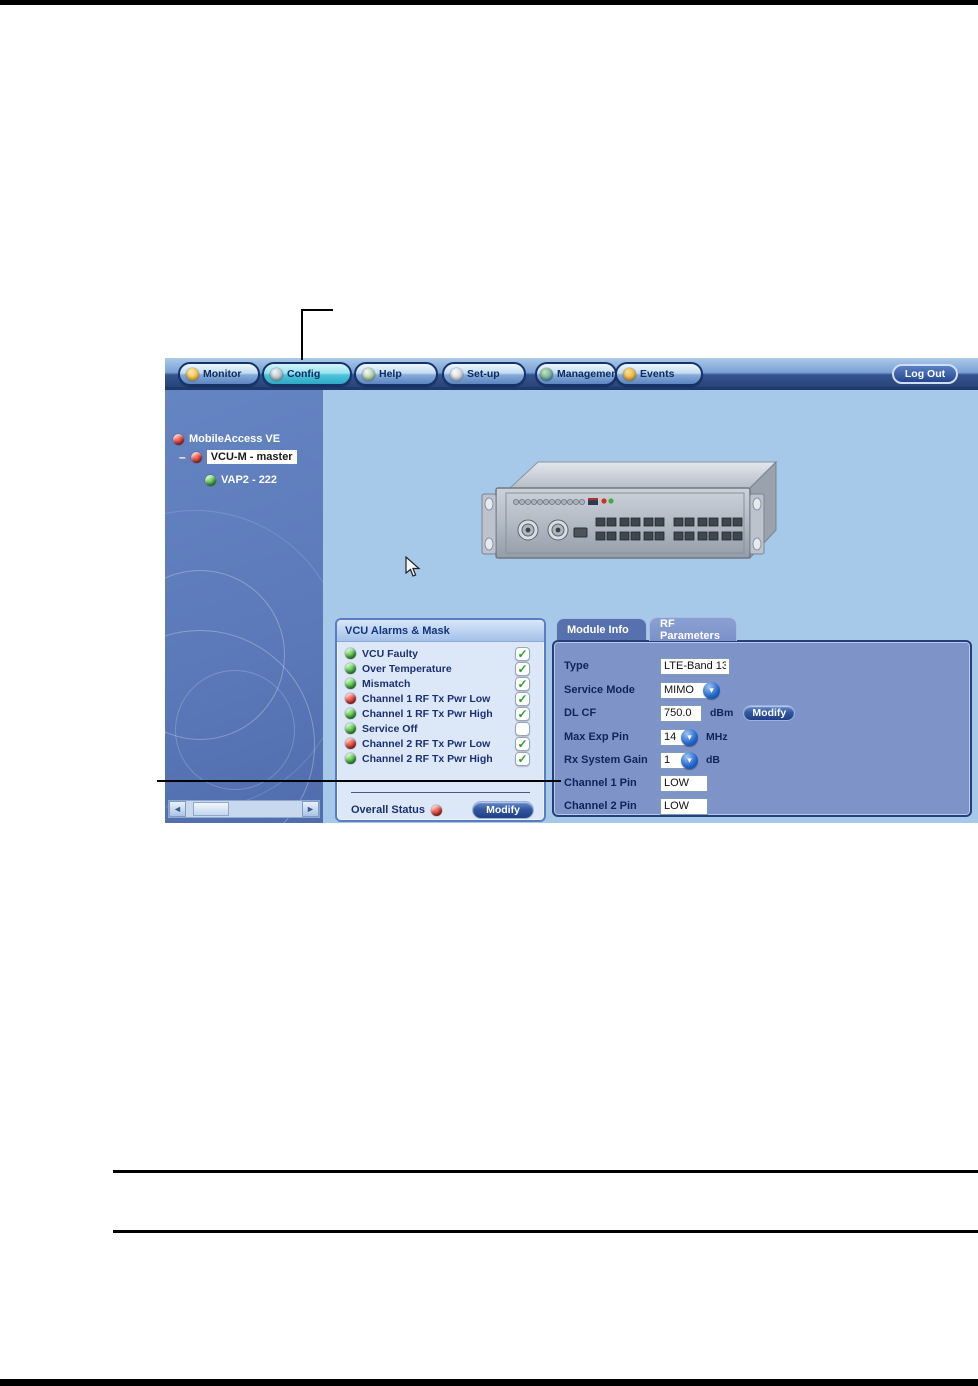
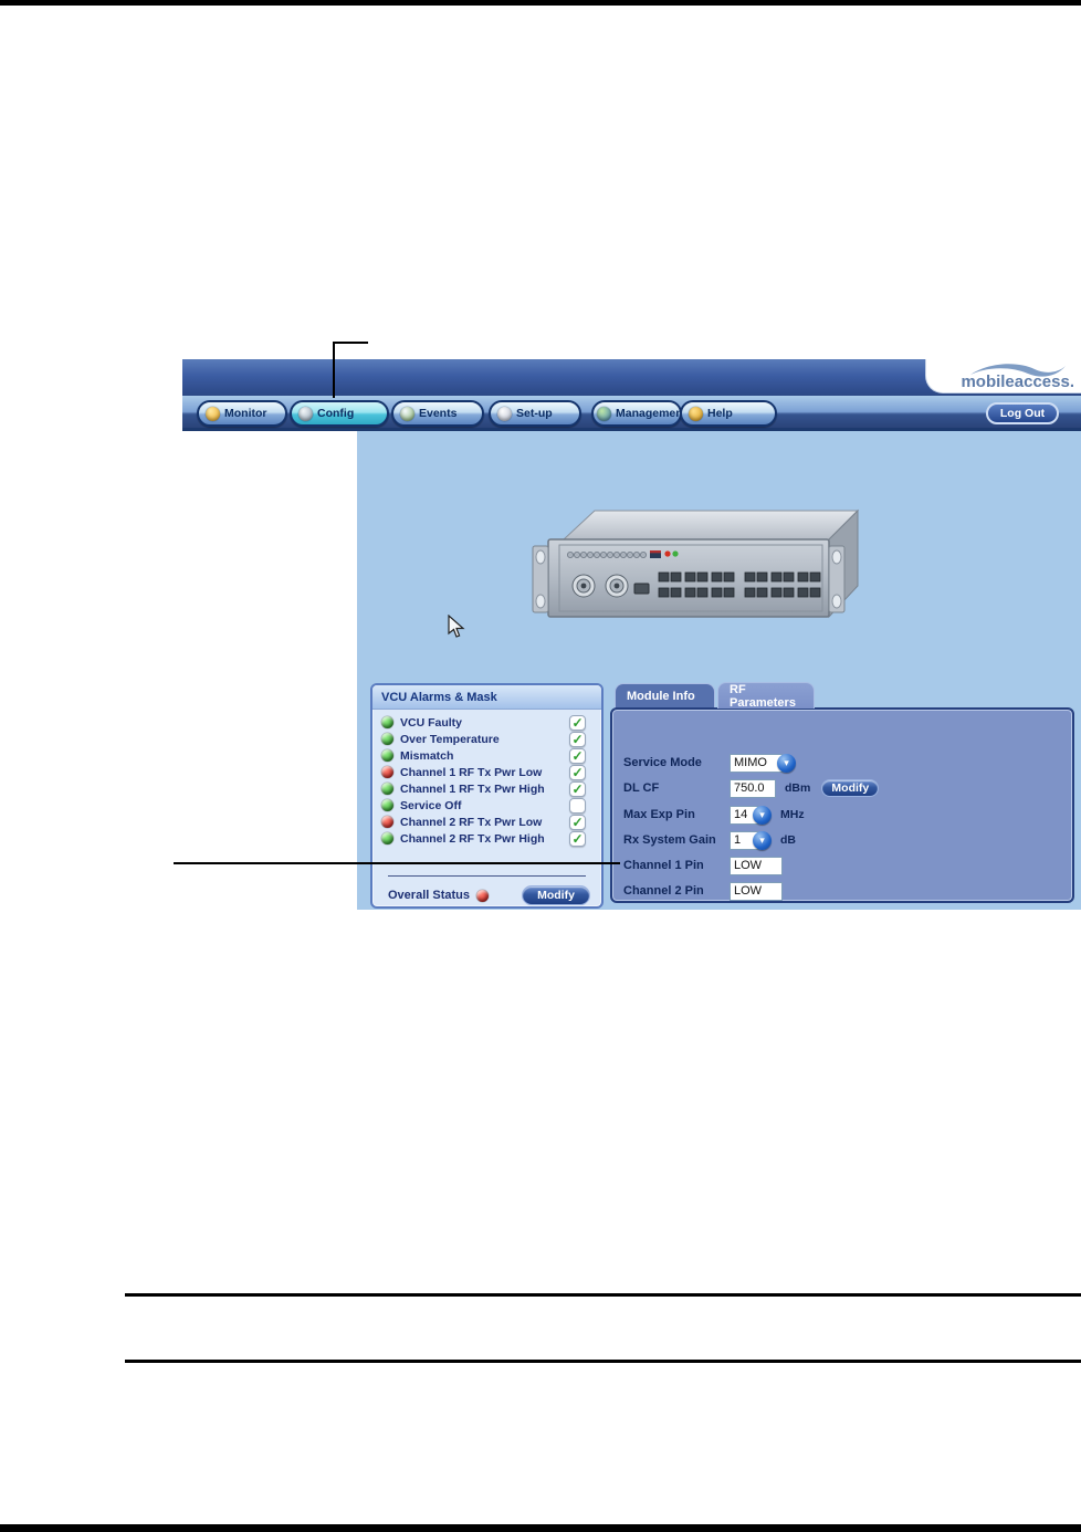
+ mobileaccess.
  Monitor
  Config
- Help
+ Events
  Set-up
  Manageme
- Events
+ Help
  Log Out
- MobileAccess VE
- –
- VCU-M - master
- VAP2 - 222
- ◄
- ►
  VCU Alarms & Mask
  VCU Faulty
  ✓
  Over Temperature
  ✓
  Mismatch
  ✓
  Channel 1 RF Tx Pwr Low
  ✓
  Channel 1 RF Tx Pwr High
  ✓
  Service Off
  Channel 2 RF Tx Pwr Low
  ✓
  Channel 2 RF Tx Pwr High
  ✓
  Overall Status
  Modify
  Module Info
  RF Parameters
- Type
- LTE-Band 13
  Service Mode
  MIMO
  ▾
  DL CF
  750.0
  dBm
  Modify
  Max Exp Pin
  14
  ▾
  MHz
  Rx System Gain
  1
  ▾
  dB
  Channel 1 Pin
  LOW
  Channel 2 Pin
  LOW
